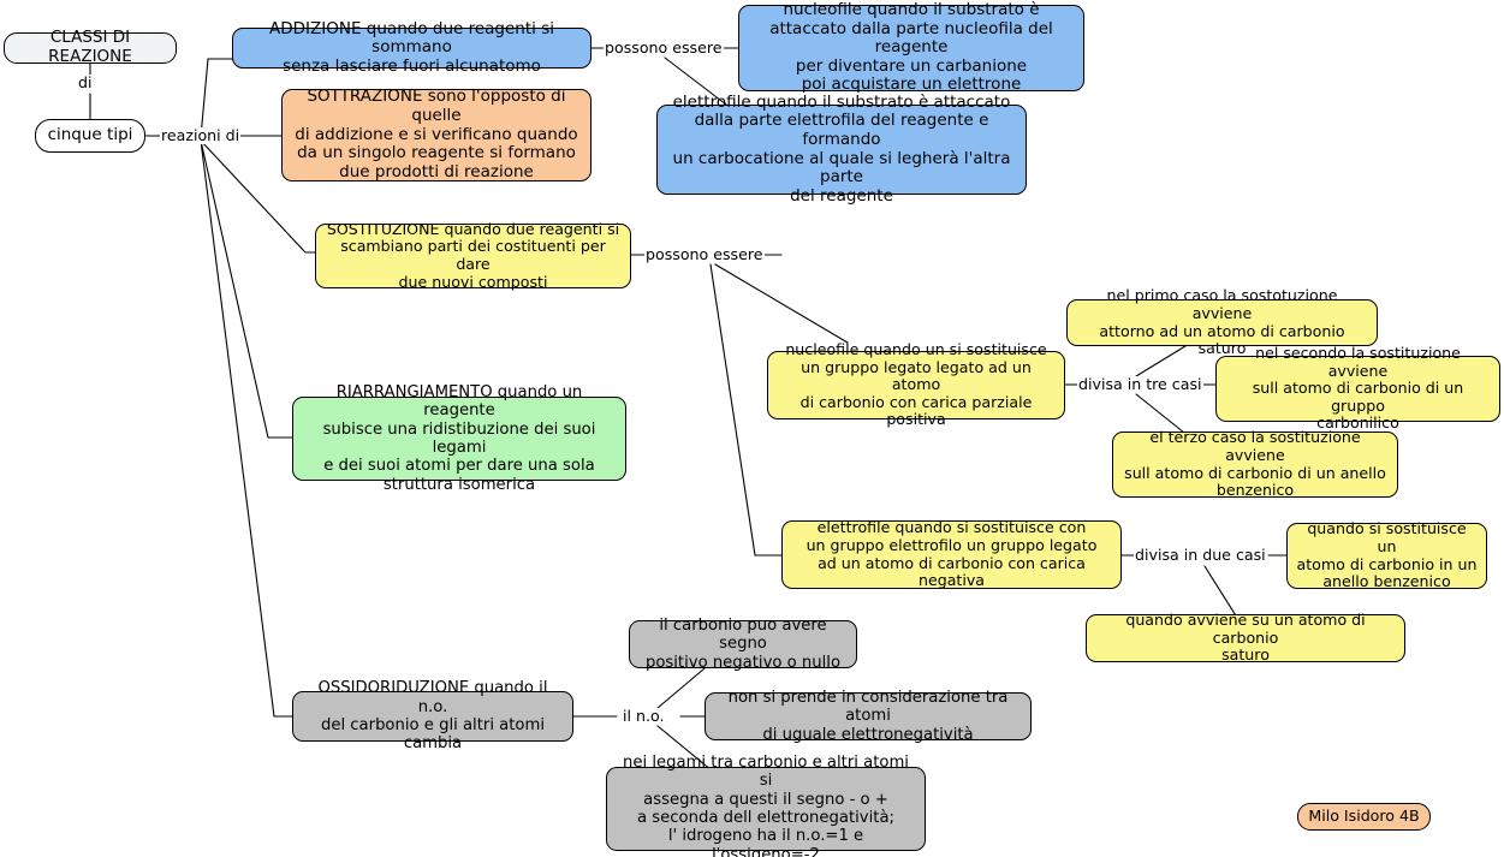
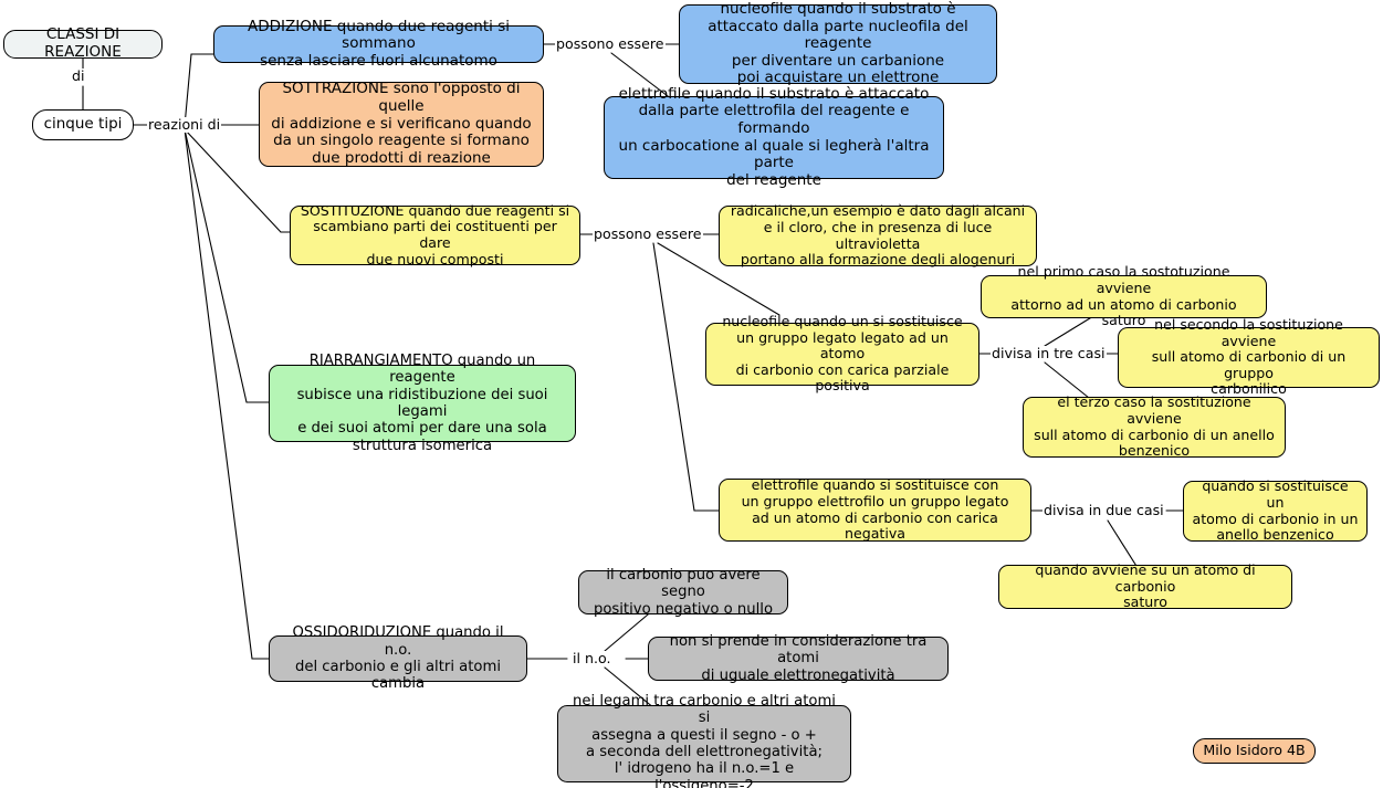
  CLASSI DI REAZIONE
  di
  cinque tipi
  reazioni di
  ADDIZIONE quando due reagenti si sommano
  senza lasciare fuori alcunatomo
  SOTTRAZIONE sono l'opposto di quelle
  di addizione e si verificano quando
  da un singolo reagente si formano
  due prodotti di reazione
  SOSTITUZIONE quando due reagenti si
  scambiano parti dei costituenti per dare
  due nuovi composti
  RIARRANGIAMENTO quando un reagente
  subisce una ridistibuzione dei suoi legami
  e dei suoi atomi per dare una sola
  struttura isomerica
  OSSIDORIDUZIONE quando il n.o.
  del carbonio e gli altri atomi cambia
  possono essere
  nucleofile quando il substrato è
  attaccato dalla parte nucleofila del reagente
  per diventare un carbanione
  poi acquistare un elettrone
  elettrofile quando il substrato è attaccato
  dalla parte elettrofila del reagente e formando
  un carbocatione al quale si legherà l'altra parte
  del reagente
  possono essere
+ radicaliche,un esempio è dato dagli alcani
+ e il cloro, che in presenza di luce ultravioletta
+ portano alla formazione degli alogenuri
  nucleofile quando un si sostituisce
  un gruppo legato legato ad un atomo
  di carbonio con carica parziale positiva
  elettrofile quando si sostituisce con
  un gruppo elettrofilo un gruppo legato
  ad un atomo di carbonio con carica negativa
  divisa in tre casi
  nel primo caso la sostotuzione avviene
  attorno ad un atomo di carbonio saturo
  nel secondo la sostituzione avviene
  sull atomo di carbonio di un gruppo
  carbonilico
  el terzo caso la sostituzione avviene
  sull atomo di carbonio di un anello
  benzenico
  divisa in due casi
  quando si sostituisce un
  atomo di carbonio in un
  anello benzenico
  quando avviene su un atomo di carbonio
  saturo
  il n.o.
  il carbonio puo avere segno
  positivo negativo o nullo
  non si prende in considerazione tra atomi
  di uguale elettronegatività
  nei legami tra carbonio e altri atomi si
  assegna a questi il segno - o +
  a seconda dell elettronegatività;
  l' idrogeno ha il n.o.=1 e l'ossigeno=-2
  Milo Isidoro 4B
